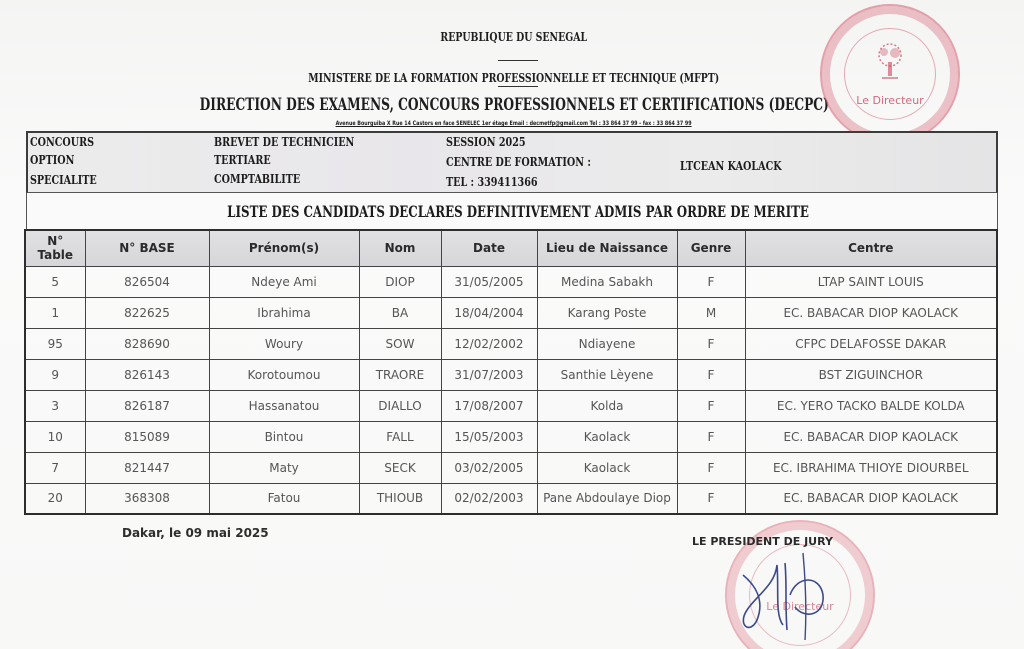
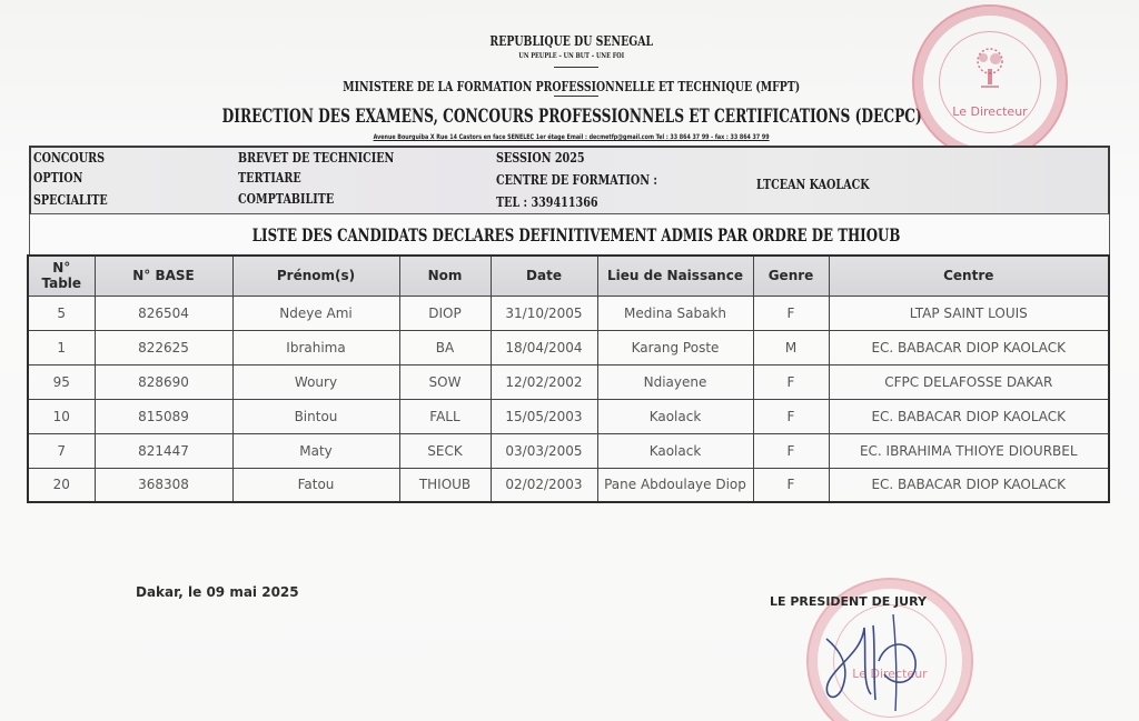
  REPUBLIQUE DU SENEGAL
+ UN PEUPLE – UN BUT – UNE FOI
  MINISTERE DE LA FORMATION PROFESSIONNELLE ET TECHNIQUE (MFPT)
  DIRECTION DES EXAMENS, CONCOURS PROFESSIONNELS ET CERTIFICATIONS (DECPC)
  Le Directeur
  CONCOURS
  OPTION
  SPECIALITE
  BREVET DE TECHNICIEN
  TERTIARE
  COMPTABILITE
  SESSION 2025
  CENTRE DE FORMATION :
  TEL : 339411366
  LTCEAN KAOLACK
- LISTE DES CANDIDATS DECLARES DEFINITIVEMENT ADMIS PAR ORDRE DE MERITE
+ LISTE DES CANDIDATS DECLARES DEFINITIVEMENT ADMIS PAR ORDRE DE THIOUB
  N°Table	N° BASE	Prénom(s)	Nom	Date	Lieu de Naissance	Genre	Centre
- 5	826504	Ndeye Ami	DIOP	31/05/2005	Medina Sabakh	F	LTAP SAINT LOUIS
+ 5	826504	Ndeye Ami	DIOP	31/10/2005	Medina Sabakh	F	LTAP SAINT LOUIS
  1	822625	Ibrahima	BA	18/04/2004	Karang Poste	M	EC. BABACAR DIOP KAOLACK
  95	828690	Woury	SOW	12/02/2002	Ndiayene	F	CFPC DELAFOSSE DAKAR
- 9	826143	Korotoumou	TRAORE	31/07/2003	Santhie Lèyene	F	BST ZIGUINCHOR
- 3	826187	Hassanatou	DIALLO	17/08/2007	Kolda	F	EC. YERO TACKO BALDE KOLDA
  10	815089	Bintou	FALL	15/05/2003	Kaolack	F	EC. BABACAR DIOP KAOLACK
- 7	821447	Maty	SECK	03/02/2005	Kaolack	F	EC. IBRAHIMA THIOYE DIOURBEL
+ 7	821447	Maty	SECK	03/03/2005	Kaolack	F	EC. IBRAHIMA THIOYE DIOURBEL
  20	368308	Fatou	THIOUB	02/02/2003	Pane Abdoulaye Diop	F	EC. BABACAR DIOP KAOLACK
  Dakar, le 09 mai 2025
  Leirecteur
  LE PRESIDENT DE JURY
